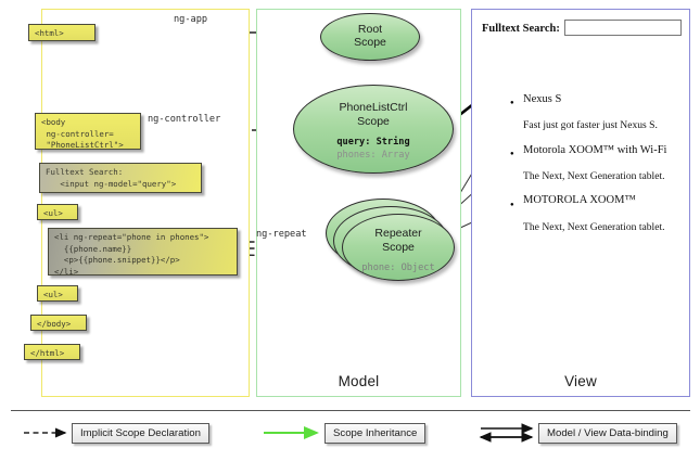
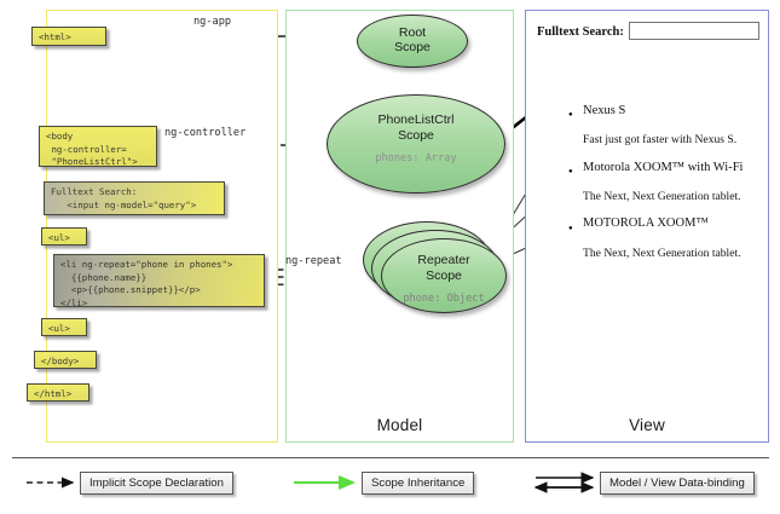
  <html>
  <body
  ng-controller=
  "PhoneListCtrl">
  Fulltext Search:
  <input ng-model="query">
  <ul>
  <li ng-repeat="phone in phones">
  {{phone.name}}
  <p>{{phone.snippet}}</p>
  </li>
  <ul>
  </body>
  </html>
  ng-app
  ng-controller
  ng-repeat
  Root
  Scope
  PhoneListCtrl
  Scope
- query: String
  phones: Array
  Repeater
  Scope
  phone: Object
  Fulltext Search:
  Nexus S
- Fast just got faster just Nexus S.
+ Fast just got faster with Nexus S.
  Motorola XOOM™ with Wi-Fi
  The Next, Next Generation tablet.
  MOTOROLA XOOM™
  The Next, Next Generation tablet.
  Model
  View
  Implicit Scope Declaration
  Scope Inheritance
  Model / View Data-binding
